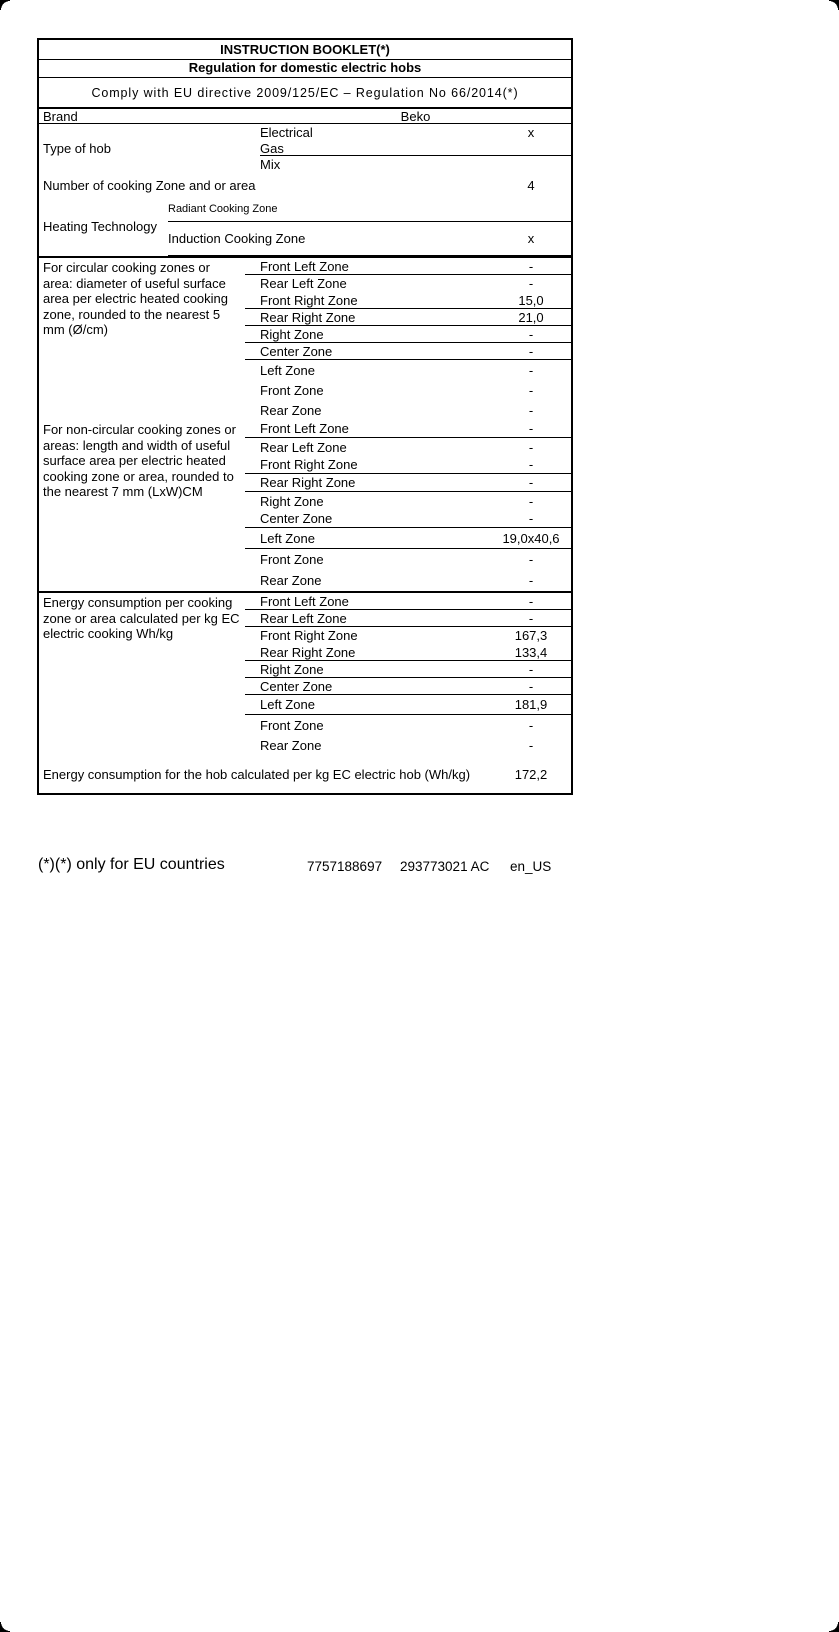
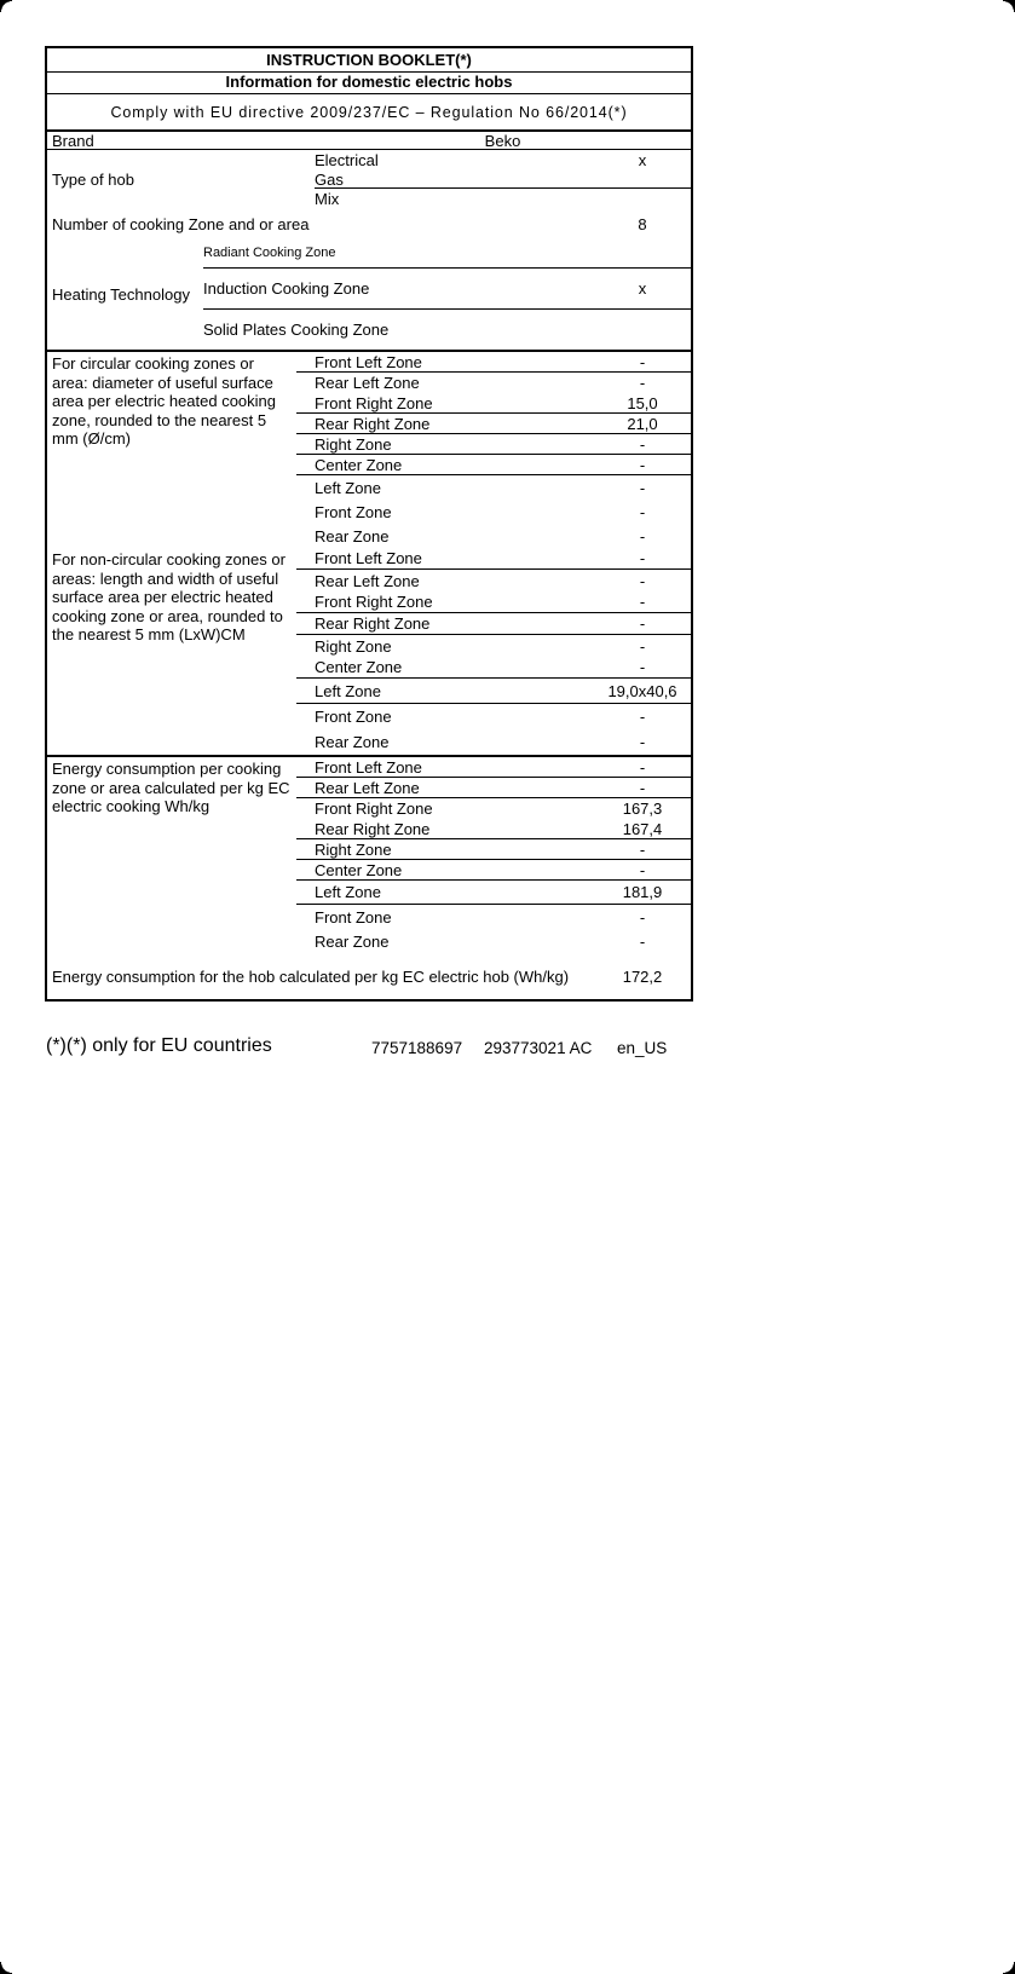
  INSTRUCTION BOOKLET(*)
- Regulation for domestic electric hobs
+ Information for domestic electric hobs
- Comply with EU directive 2009/125/EC – Regulation No 66/2014(*)
+ Comply with EU directive 2009/237/EC – Regulation No 66/2014(*)
  Brand
  Beko
  Type of hob
  Electrical
  x
  Gas
  Mix
  Number of cooking Zone and or area
- 4
+ 8
  Heating Technology
  Radiant Cooking Zone
  Induction Cooking Zone
  x
+ Solid Plates Cooking Zone
  For circular cooking zones or area: diameter of useful surface area per electric heated cooking zone, rounded to the nearest 5 mm (Ø/cm)
  Front Left Zone
  -
  Rear Left Zone
  -
  Front Right Zone
  15,0
  Rear Right Zone
  21,0
  Right Zone
  -
  Center Zone
  -
  Left Zone
  -
  Front Zone
  -
  Rear Zone
  -
- For non-circular cooking zones or areas: length and width of useful surface area per electric heated cooking zone or area, rounded to the nearest 7 mm (LxW)CM
+ For non-circular cooking zones or areas: length and width of useful surface area per electric heated cooking zone or area, rounded to the nearest 5 mm (LxW)CM
  Front Left Zone
  -
  Rear Left Zone
  -
  Front Right Zone
  -
  Rear Right Zone
  -
  Right Zone
  -
  Center Zone
  -
  Left Zone
  19,0x40,6
  Front Zone
  -
  Rear Zone
  -
  Energy consumption per cooking zone or area calculated per kg EC electric cooking Wh/kg
  Front Left Zone
  -
  Rear Left Zone
  -
  Front Right Zone
  167,3
  Rear Right Zone
- 133,4
+ 167,4
  Right Zone
  -
  Center Zone
  -
  Left Zone
  181,9
  Front Zone
  -
  Rear Zone
  -
  Energy consumption for the hob calculated per kg EC electric hob (Wh/kg)
  172,2
  (*)(*) only for EU countries
  7757188697
  293773021 AC
  en_US
